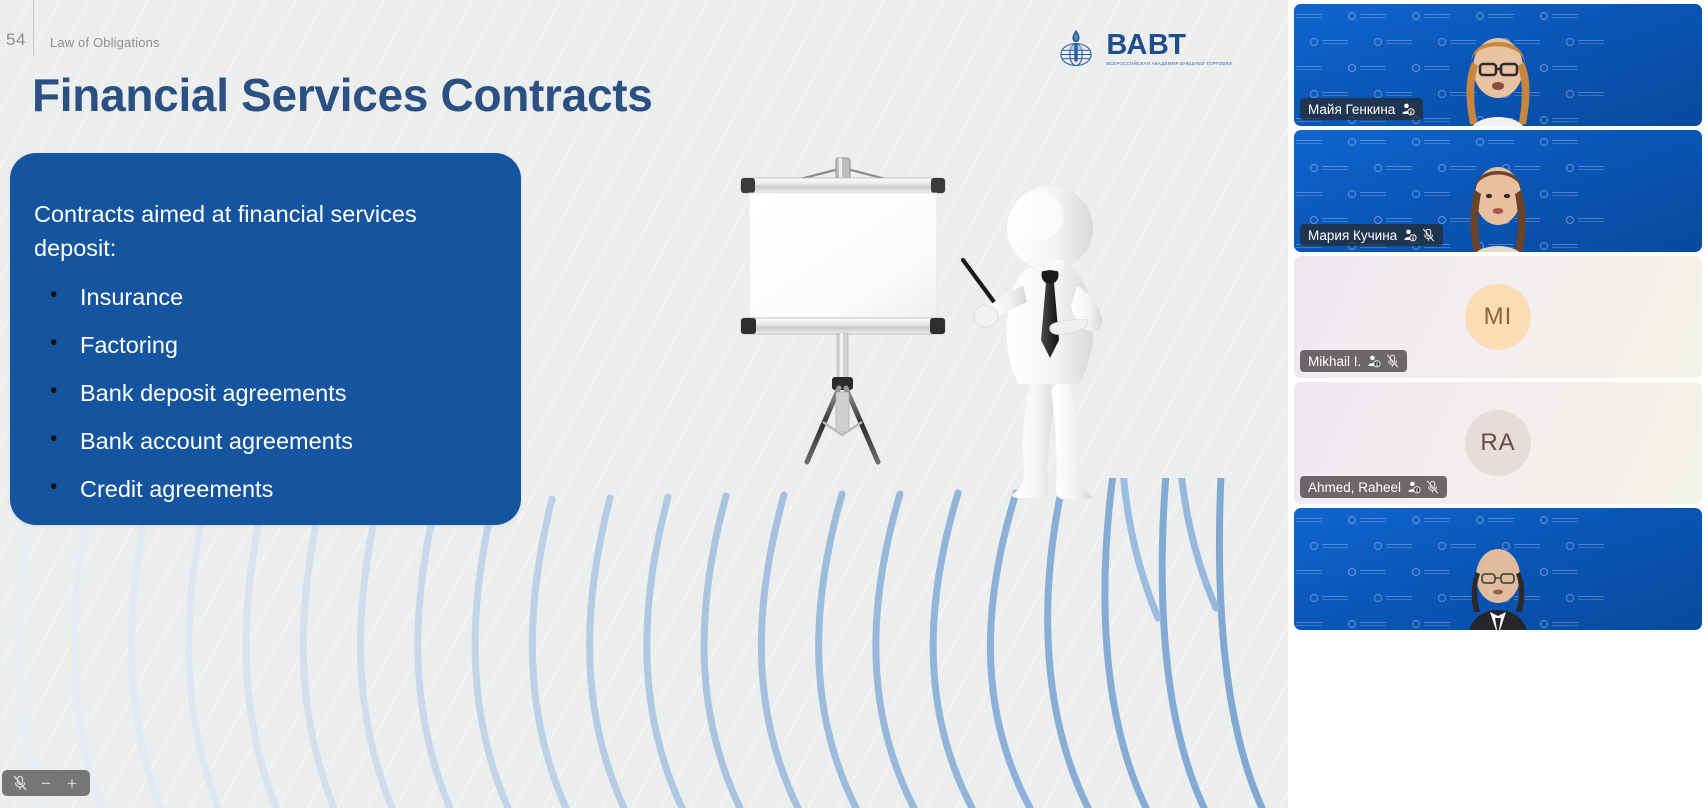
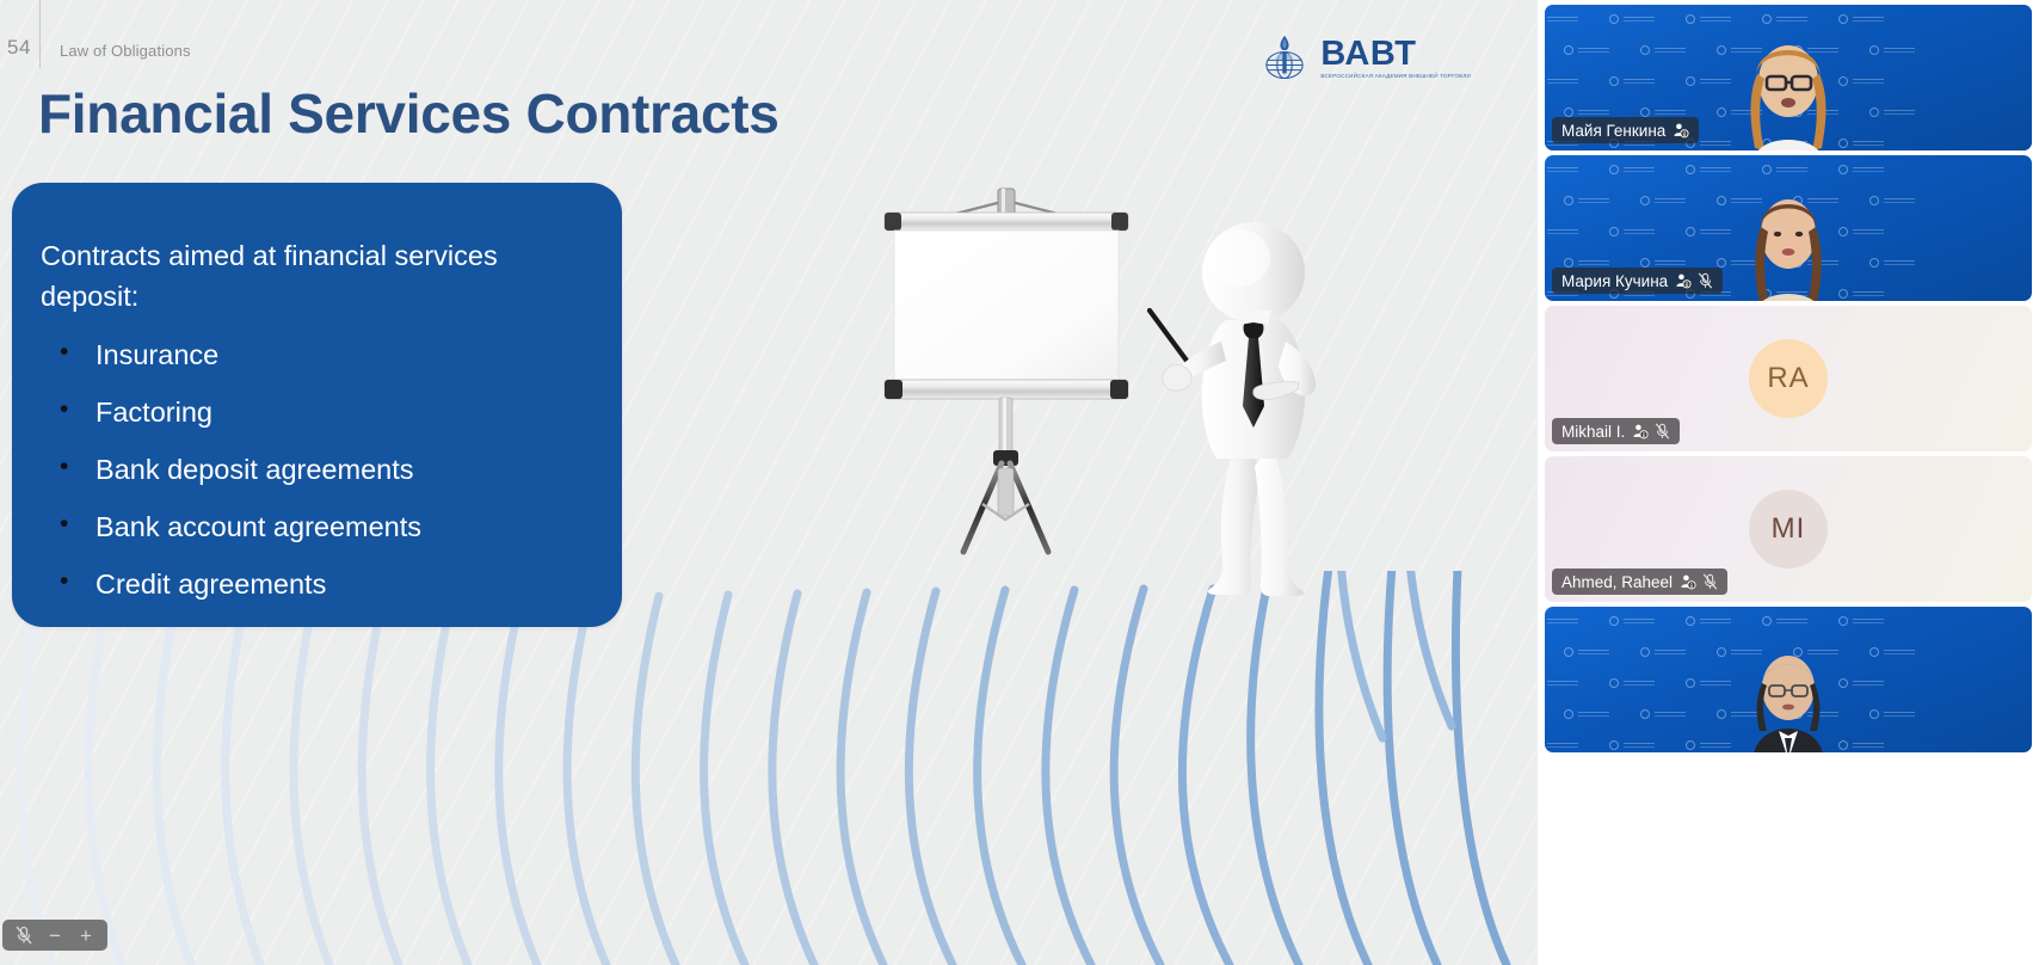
  54
  Law of Obligations
  ВАВТ
  Financial Services Contracts
  Contracts aimed at financial services deposit:
  Insurance
  Factoring
  Bank deposit agreements
  Bank account agreements
  Credit agreements
  −
  +
  Майя Генкина
  Мария Кучина
- MI
+ RA
  Mikhail I.
- RA
+ MI
  Ahmed, Raheel
